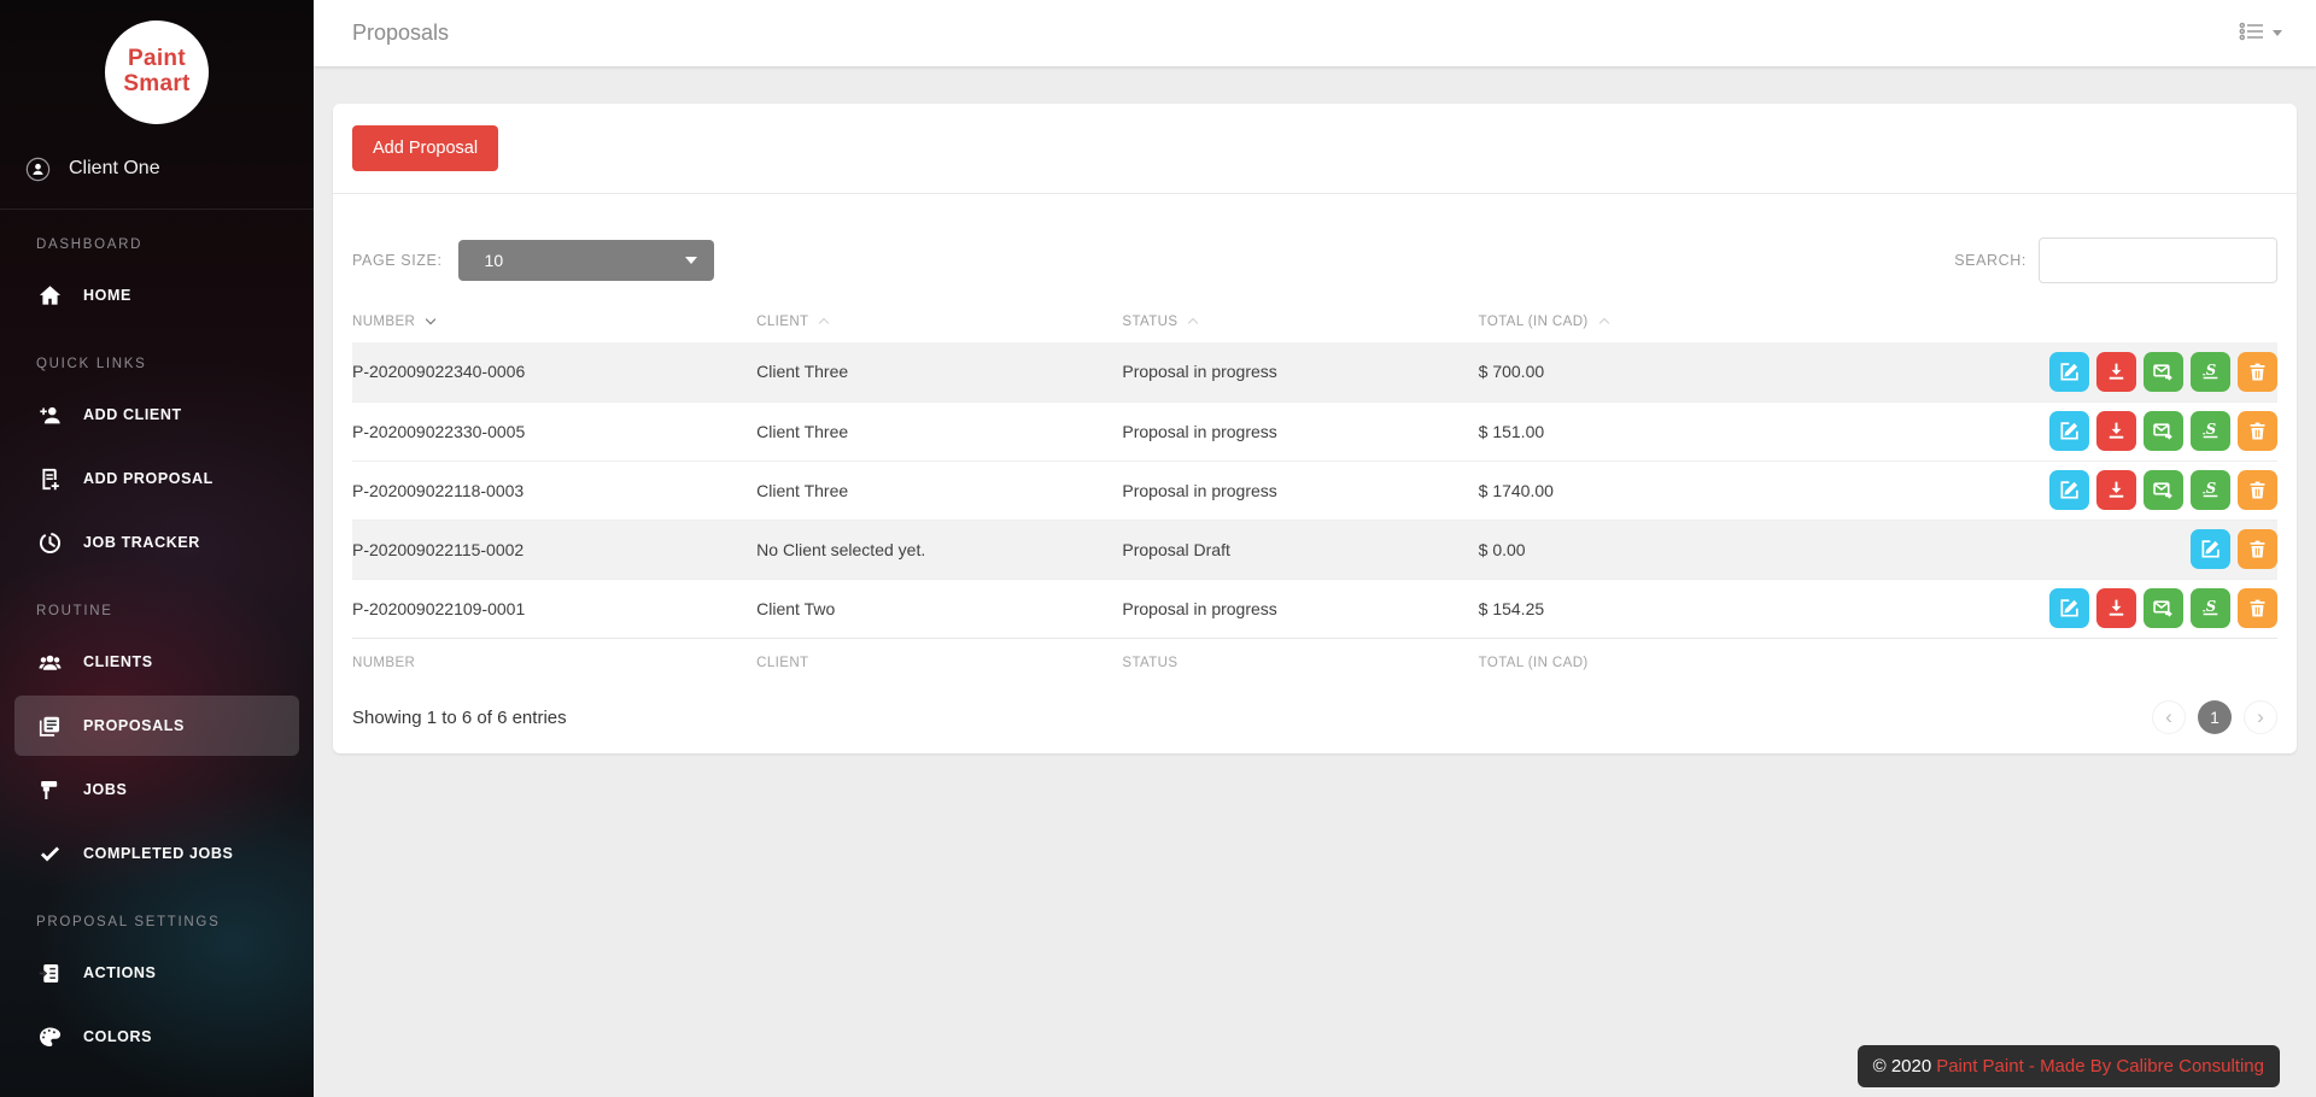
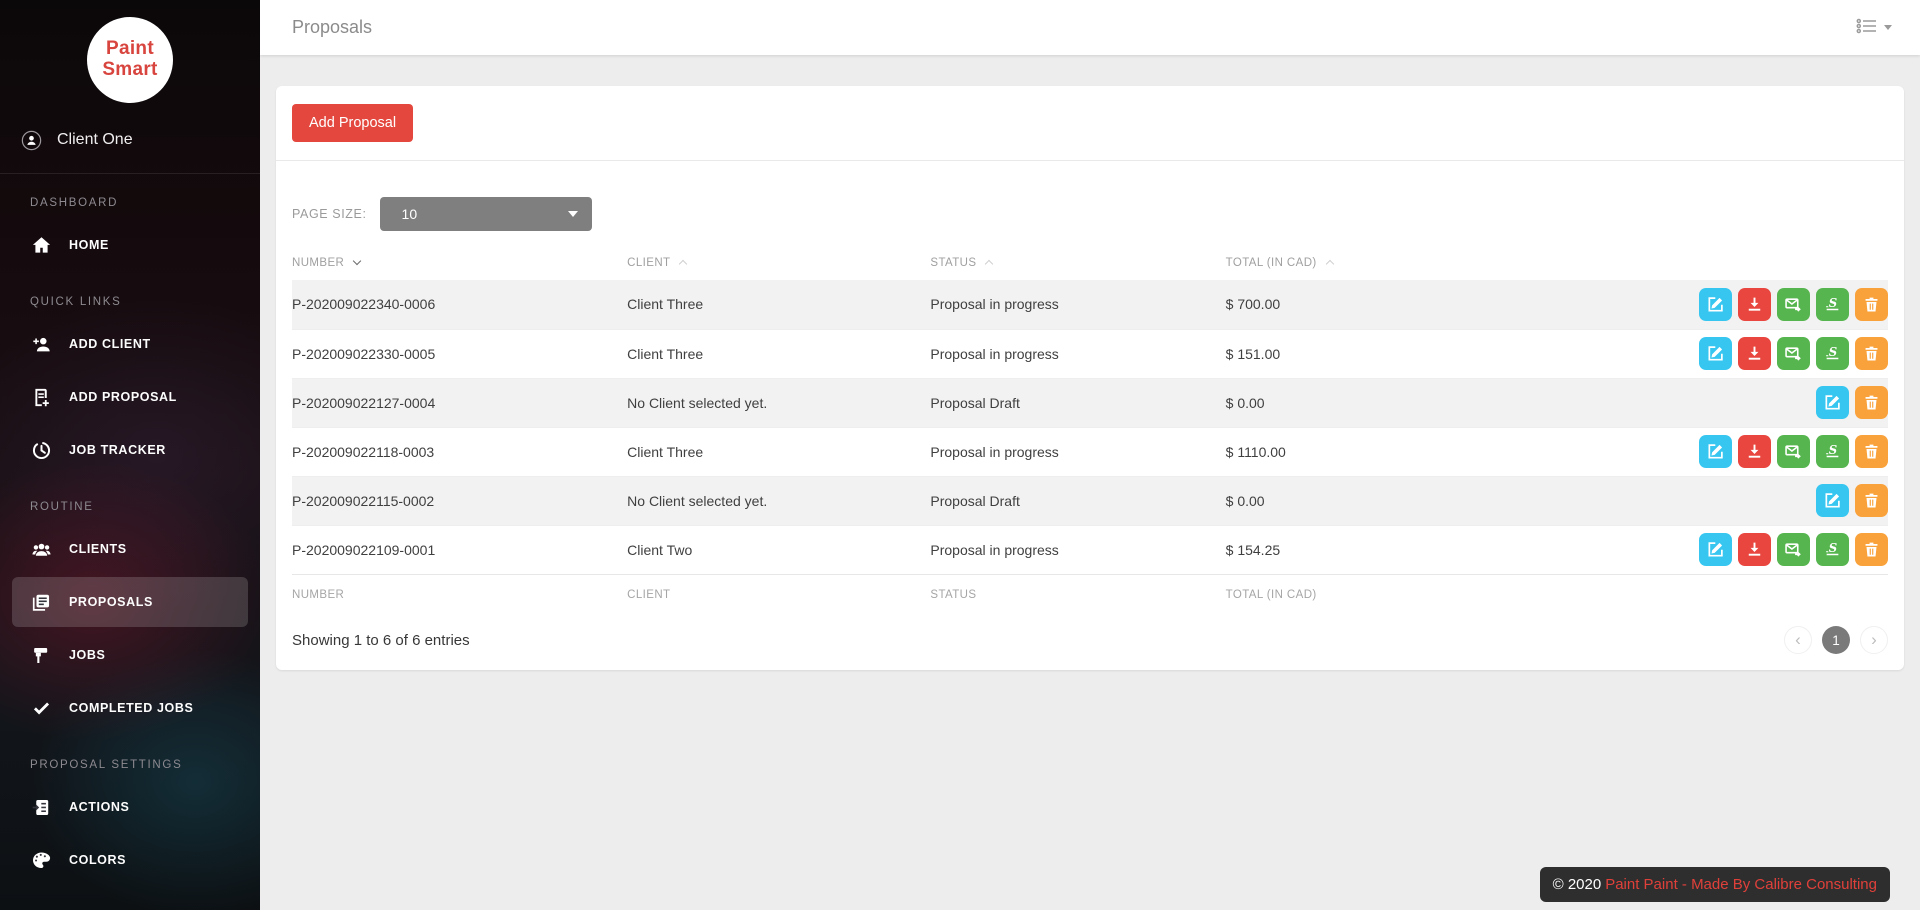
  Paint
  Smart
  Client One
  DASHBOARD
  HOME
  QUICK LINKS
  ADD CLIENT
  ADD PROPOSAL
  JOB TRACKER
  ROUTINE
  CLIENTS
  PROPOSALS
  JOBS
  COMPLETED JOBS
  PROPOSAL SETTINGS
  ACTIONS
  COLORS
  Proposals
  Add Proposal
  PAGE SIZE:
  10
- SEARCH:
  NUMBER	CLIENT	STATUS	TOTAL (IN CAD)
  P-202009022340-0006	Client Three	Proposal in progress	$ 700.00	S
  P-202009022330-0005	Client Three	Proposal in progress	$ 151.00	S
+ P-202009022127-0004	No Client selected yet.	Proposal Draft	$ 0.00
- P-202009022118-0003	Client Three	Proposal in progress	$ 1740.00	S
+ P-202009022118-0003	Client Three	Proposal in progress	$ 1110.00	S
  P-202009022115-0002	No Client selected yet.	Proposal Draft	$ 0.00
  P-202009022109-0001	Client Two	Proposal in progress	$ 154.25	S
  NUMBER	CLIENT	STATUS	TOTAL (IN CAD)
  Showing 1 to 6 of 6 entries
  ‹
  1
  ›
  © 2020 Paint Paint - Made By Calibre Consulting
